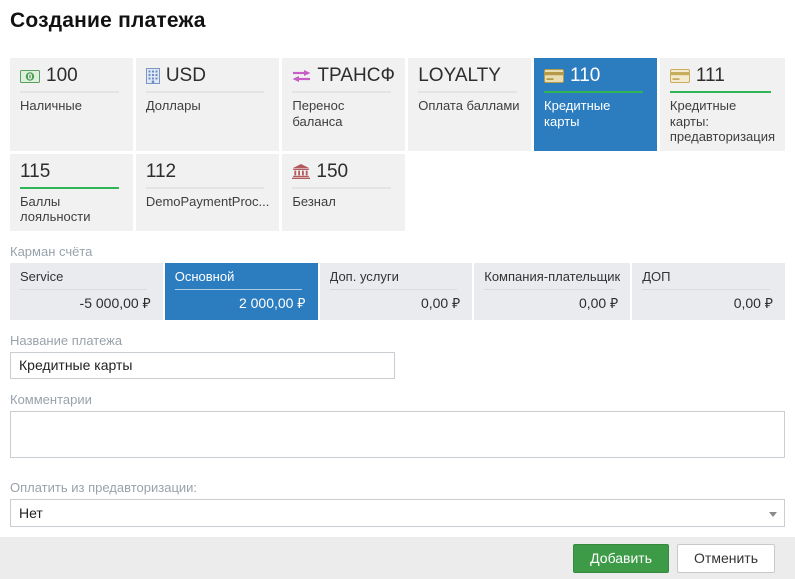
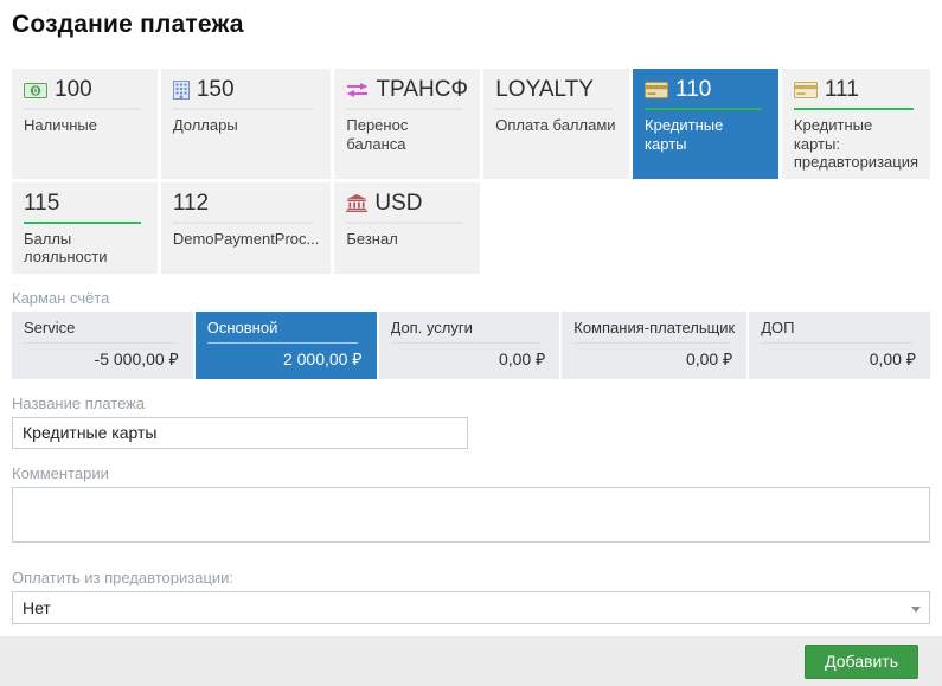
  Создание платежа
  0
  100
  Наличные
- USD
+ 150
  Доллары
  ТРАНСФ
  Перенос баланса
  LOYALTY
  Оплата баллами
  110
  Кредитные карты
  111
  Кредитные карты: предавторизация
  115
  Баллы лояльности
  112
  DemoPaymentProc...
- 150
+ USD
  Безнал
  Карман счёта
  Service
  -5 000,00 ₽
  Основной
  2 000,00 ₽
  Доп. услуги
  0,00 ₽
  Компания-плательщик
  0,00 ₽
  ДОП
  0,00 ₽
  Название платежа
  Кредитные карты
  Комментарии
  Оплатить из предавторизации:
  Нет
  Добавить
- Отменить
